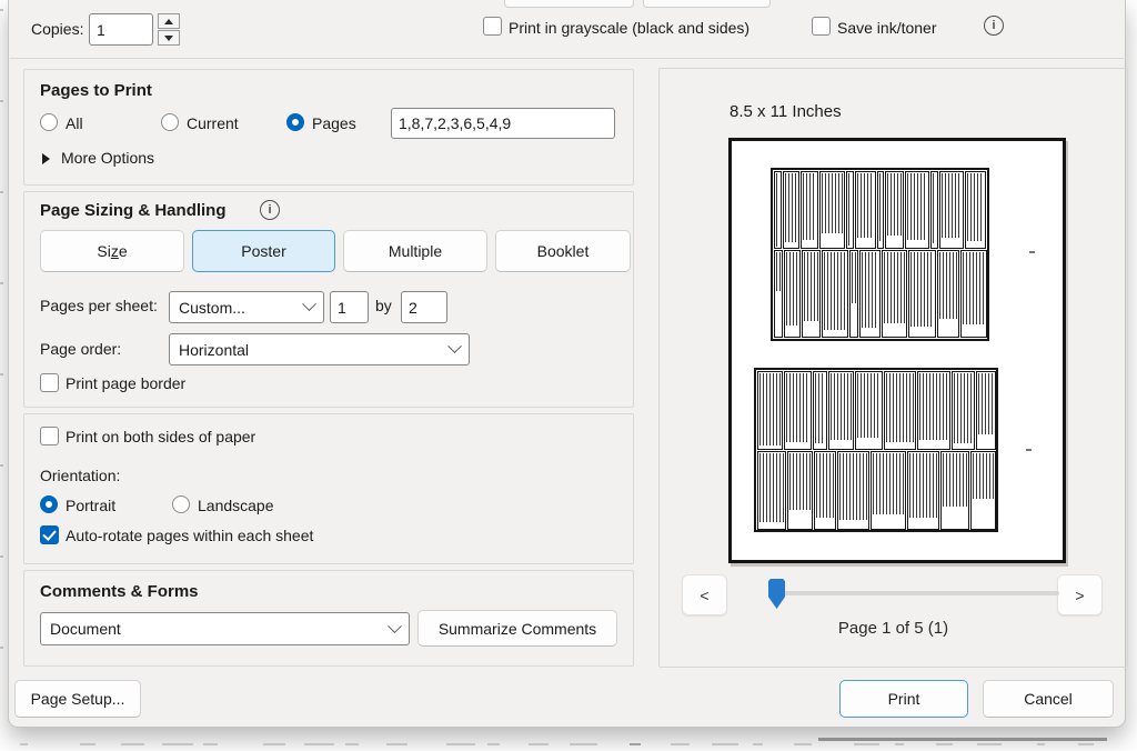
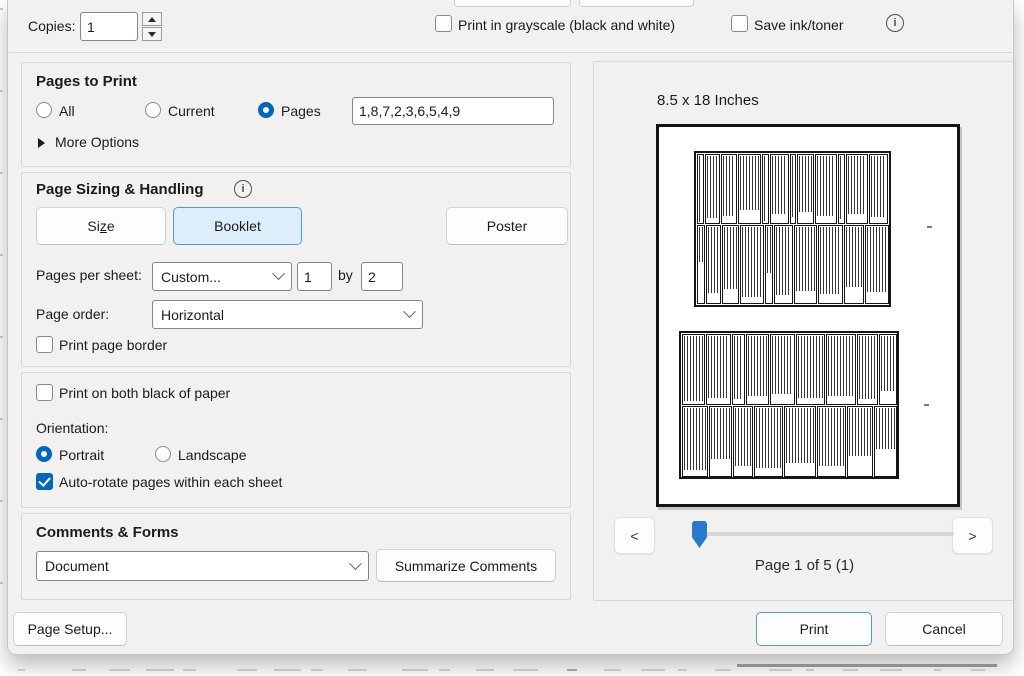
  Copies:
  1
- Print in grayscale (black and sides)
+ Print in grayscale (black and white)
  Save ink/toner
  i
  Pages to Print
  All
  Current
  Pages
  1,8,7,2,3,6,5,4,9
  More Options
  Page Sizing & Handling
  i
  Size
- Poster
+ Booklet
- Multiple
- Booklet
+ Poster
  Pages per sheet:
  Custom...
  1
  by
  2
  Page order:
  Horizontal
  Print page border
- Print on both sides of paper
+ Print on both black of paper
  Orientation:
  Portrait
  Landscape
  Auto-rotate pages within each sheet
  Comments & Forms
  Document
  Summarize Comments
- 8.5 x 11 Inches
+ 8.5 x 18 Inches
  <
  >
  Page 1 of 5 (1)
  Page Setup...
  Print
  Cancel
